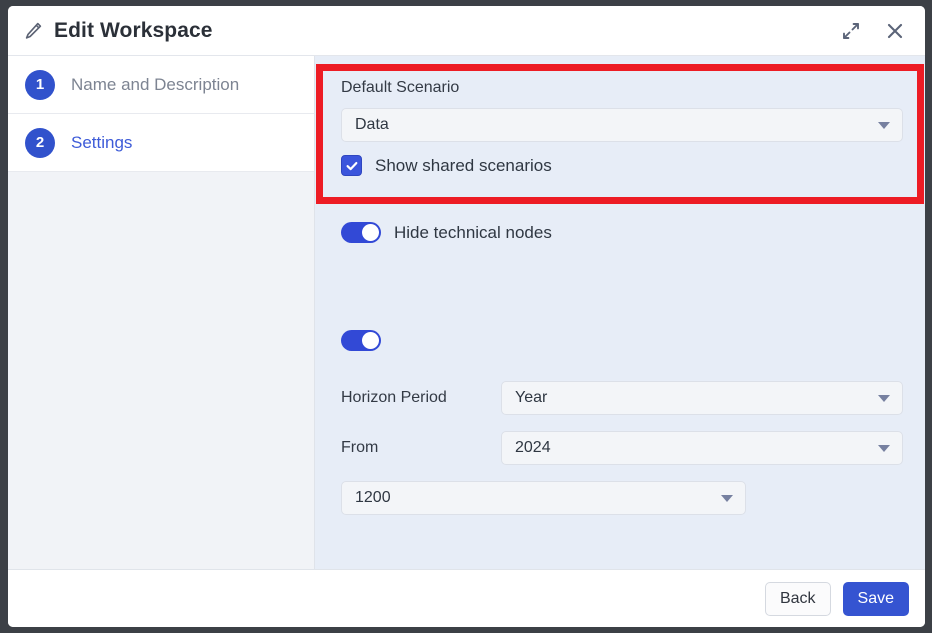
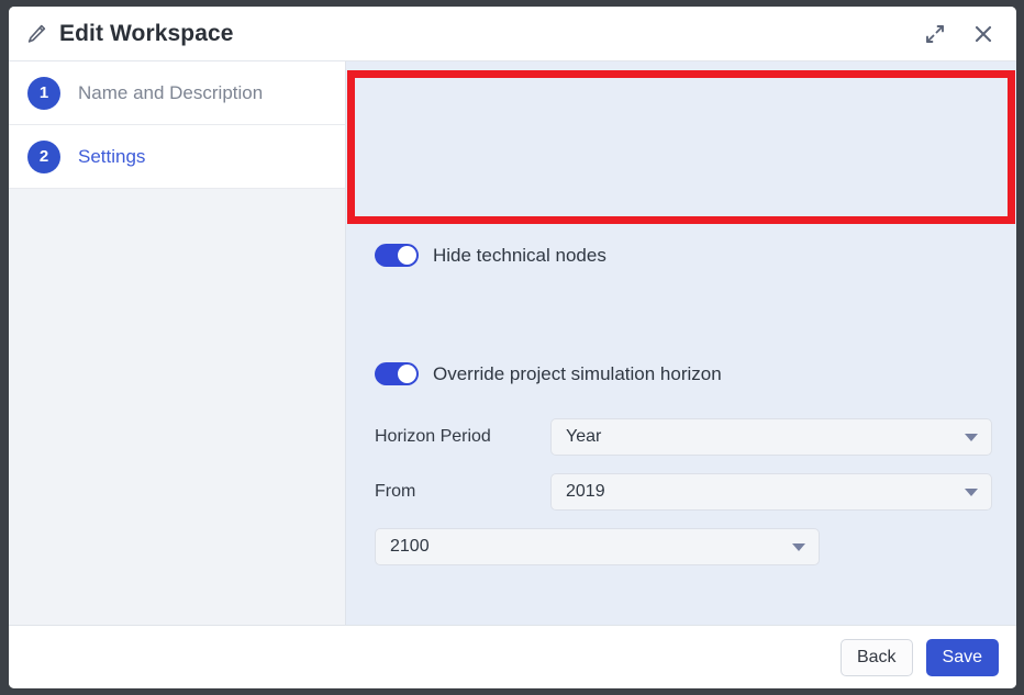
  Edit Workspace
  1
  Name and Description
  2
  Settings
- Default Scenario
- Data
- Show shared scenarios
  Hide technical nodes
+ Override project simulation horizon
  Horizon Period
  Year
  From
- 2024
+ 2019
- 1200
+ 2100
  Back
  Save
